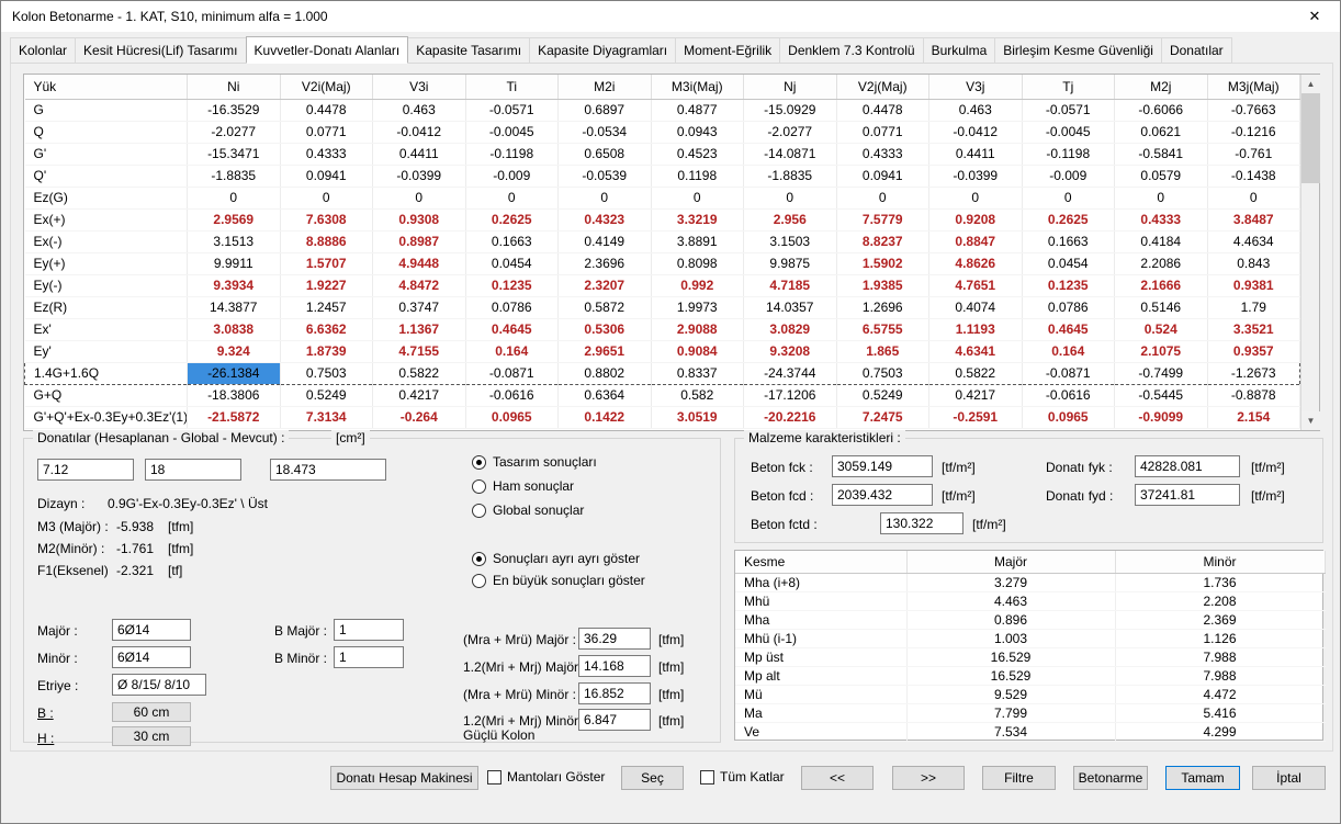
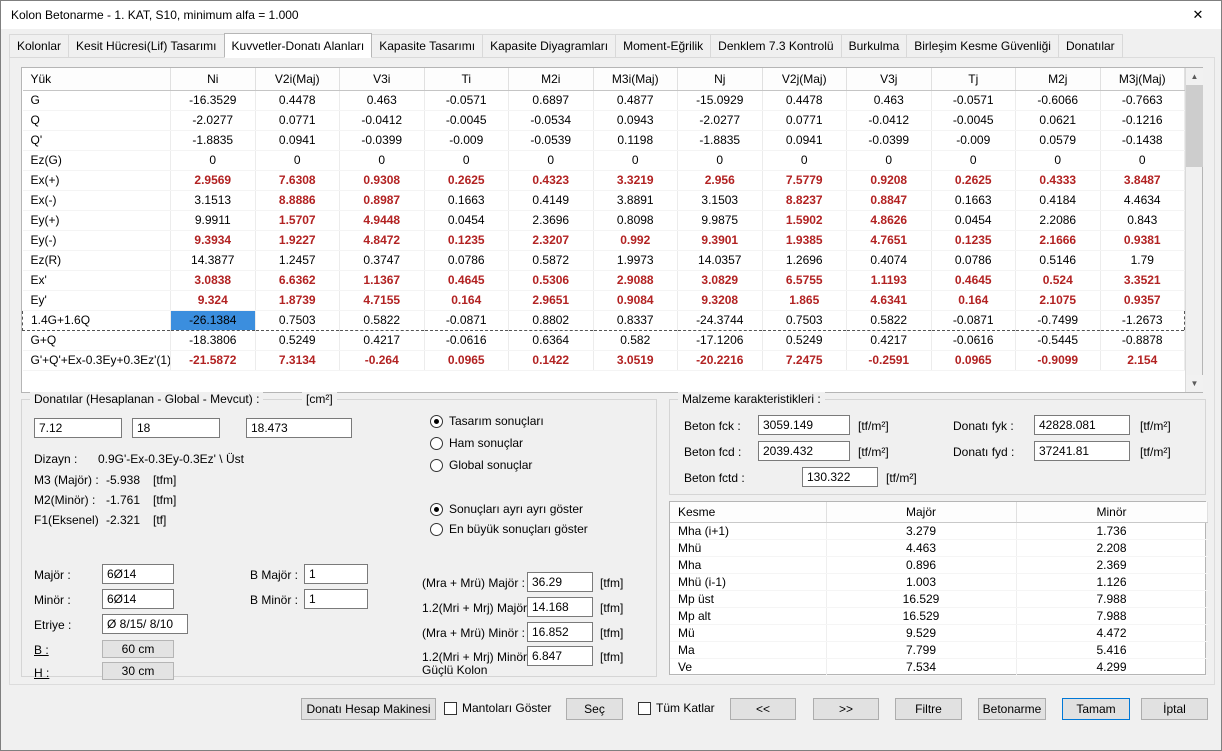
  Kolon Betonarme - 1. KAT, S10, minimum alfa = 1.000
  ✕
  Kolonlar
  Kesit Hücresi(Lif) Tasarımı
  Kuvvetler-Donatı Alanları
  Kapasite Tasarımı
  Kapasite Diyagramları
  Moment-Eğrilik
  Denklem 7.3 Kontrolü
  Burkulma
  Birleşim Kesme Güvenliği
  Donatılar
  Yük	Ni	V2i(Maj)	V3i	Ti	M2i	M3i(Maj)	Nj	V2j(Maj)	V3j	Tj	M2j	M3j(Maj)
  G	-16.3529	0.4478	0.463	-0.0571	0.6897	0.4877	-15.0929	0.4478	0.463	-0.0571	-0.6066	-0.7663
  Q	-2.0277	0.0771	-0.0412	-0.0045	-0.0534	0.0943	-2.0277	0.0771	-0.0412	-0.0045	0.0621	-0.1216
- G'	-15.3471	0.4333	0.4411	-0.1198	0.6508	0.4523	-14.0871	0.4333	0.4411	-0.1198	-0.5841	-0.761
  Q'	-1.8835	0.0941	-0.0399	-0.009	-0.0539	0.1198	-1.8835	0.0941	-0.0399	-0.009	0.0579	-0.1438
  Ez(G)	0	0	0	0	0	0	0	0	0	0	0	0
  Ex(+)	2.9569	7.6308	0.9308	0.2625	0.4323	3.3219	2.956	7.5779	0.9208	0.2625	0.4333	3.8487
  Ex(-)	3.1513	8.8886	0.8987	0.1663	0.4149	3.8891	3.1503	8.8237	0.8847	0.1663	0.4184	4.4634
  Ey(+)	9.9911	1.5707	4.9448	0.0454	2.3696	0.8098	9.9875	1.5902	4.8626	0.0454	2.2086	0.843
- Ey(-)	9.3934	1.9227	4.8472	0.1235	2.3207	0.992	4.7185	1.9385	4.7651	0.1235	2.1666	0.9381
+ Ey(-)	9.3934	1.9227	4.8472	0.1235	2.3207	0.992	9.3901	1.9385	4.7651	0.1235	2.1666	0.9381
  Ez(R)	14.3877	1.2457	0.3747	0.0786	0.5872	1.9973	14.0357	1.2696	0.4074	0.0786	0.5146	1.79
  Ex'	3.0838	6.6362	1.1367	0.4645	0.5306	2.9088	3.0829	6.5755	1.1193	0.4645	0.524	3.3521
  Ey'	9.324	1.8739	4.7155	0.164	2.9651	0.9084	9.3208	1.865	4.6341	0.164	2.1075	0.9357
  1.4G+1.6Q	-26.1384	0.7503	0.5822	-0.0871	0.8802	0.8337	-24.3744	0.7503	0.5822	-0.0871	-0.7499	-1.2673
  G+Q	-18.3806	0.5249	0.4217	-0.0616	0.6364	0.582	-17.1206	0.5249	0.4217	-0.0616	-0.5445	-0.8878
  G'+Q'+Ex-0.3Ey+0.3Ez'(1)	-21.5872	7.3134	-0.264	0.0965	0.1422	3.0519	-20.2216	7.2475	-0.2591	0.0965	-0.9099	2.154
  ▲
  ▼
  Donatılar (Hesaplanan - Global - Mevcut) :
  [cm²]
  7.12
  18
  18.473
  Dizayn :
  0.9G'-Ex-0.3Ey-0.3Ez' \ Üst
  M3 (Majör) :
  -5.938
  [tfm]
  M2(Minör) :
  -1.761
  [tfm]
  F1(Eksenel)
  -2.321
  [tf]
  Tasarım sonuçları
  Ham sonuçlar
  Global sonuçlar
  Sonuçları ayrı ayrı göster
  En büyük sonuçları göster
  Majör :
  6Ø14
  B Majör :
  1
  Minör :
  6Ø14
  B Minör :
  1
  Etriye :
  Ø 8/15/ 8/10
  B :
  60 cm
  H :
  30 cm
  (Mra + Mrü) Majör :
  36.29
  [tfm]
  1.2(Mri + Mrj) Majör
  14.168
  [tfm]
  (Mra + Mrü) Minör :
  16.852
  [tfm]
  1.2(Mri + Mrj) Minör
  6.847
  [tfm]
  Güçlü Kolon
  Malzeme karakteristikleri :
  Beton fck :
  3059.149
  [tf/m²]
  Beton fcd :
  2039.432
  [tf/m²]
  Beton fctd :
  130.322
  [tf/m²]
  Donatı fyk :
  42828.081
  [tf/m²]
  Donatı fyd :
  37241.81
  [tf/m²]
  Kesme	Majör	Minör
- Mha (i+8)	3.279	1.736
+ Mha (i+1)	3.279	1.736
  Mhü	4.463	2.208
  Mha	0.896	2.369
  Mhü (i-1)	1.003	1.126
  Mp üst	16.529	7.988
  Mp alt	16.529	7.988
  Mü	9.529	4.472
  Ma	7.799	5.416
  Ve	7.534	4.299
  Donatı Hesap Makinesi
  Mantoları Göster
  Seç
  Tüm Katlar
  <<
  >>
  Filtre
  Betonarme
  Tamam
  İptal
